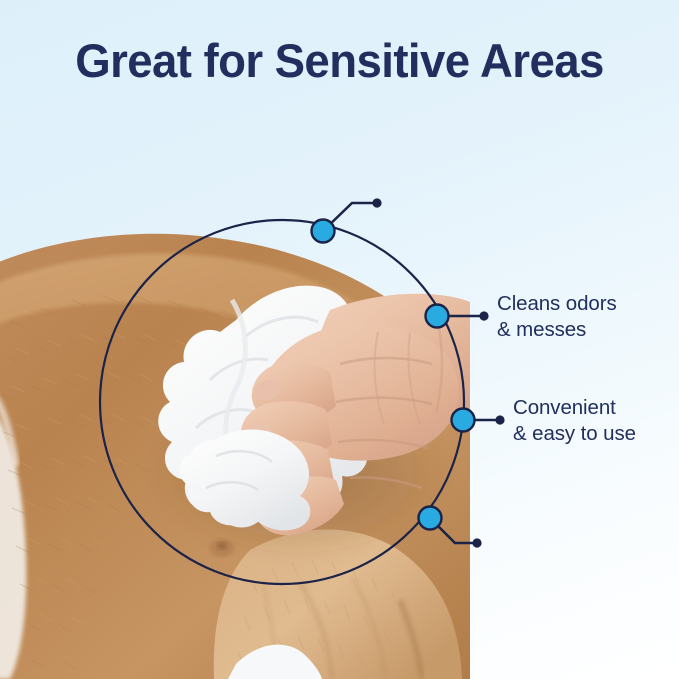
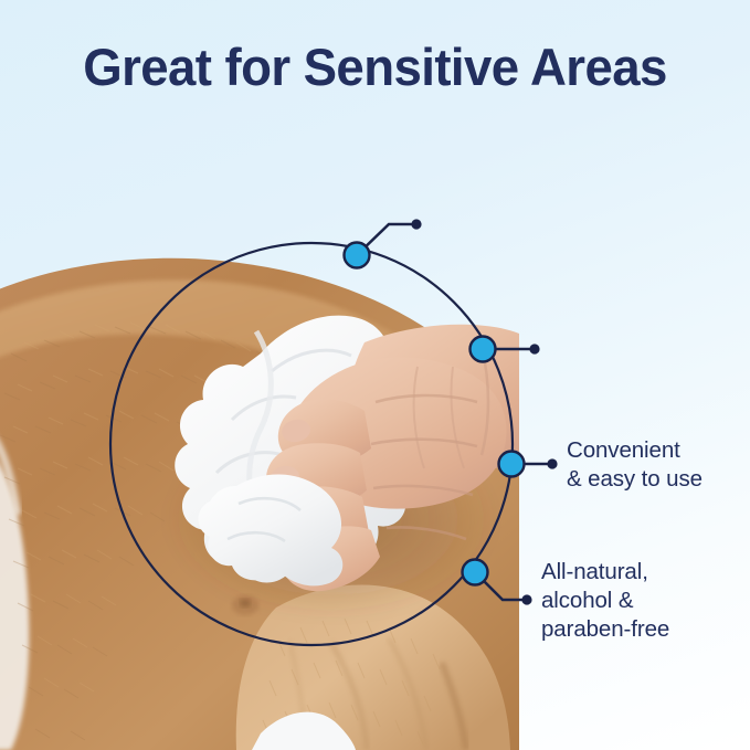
  Great for Sensitive Areas
- Cleans odors
- & messes
  Convenient
  & easy to use
+ All-natural,
+ alcohol &
+ paraben-free
